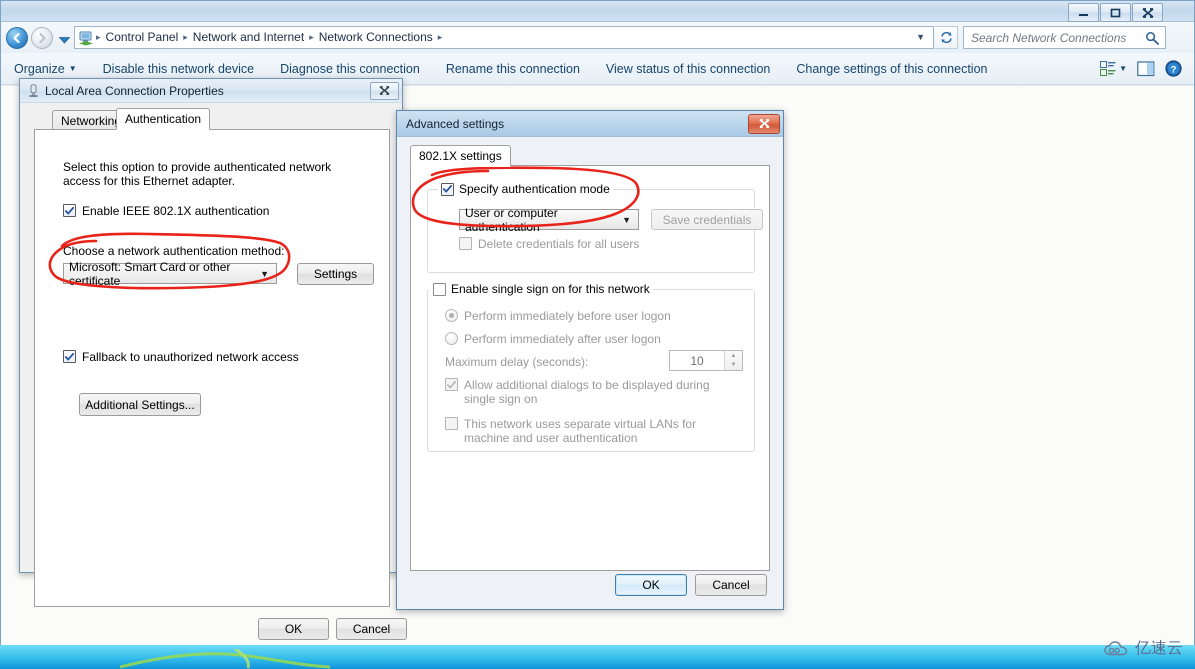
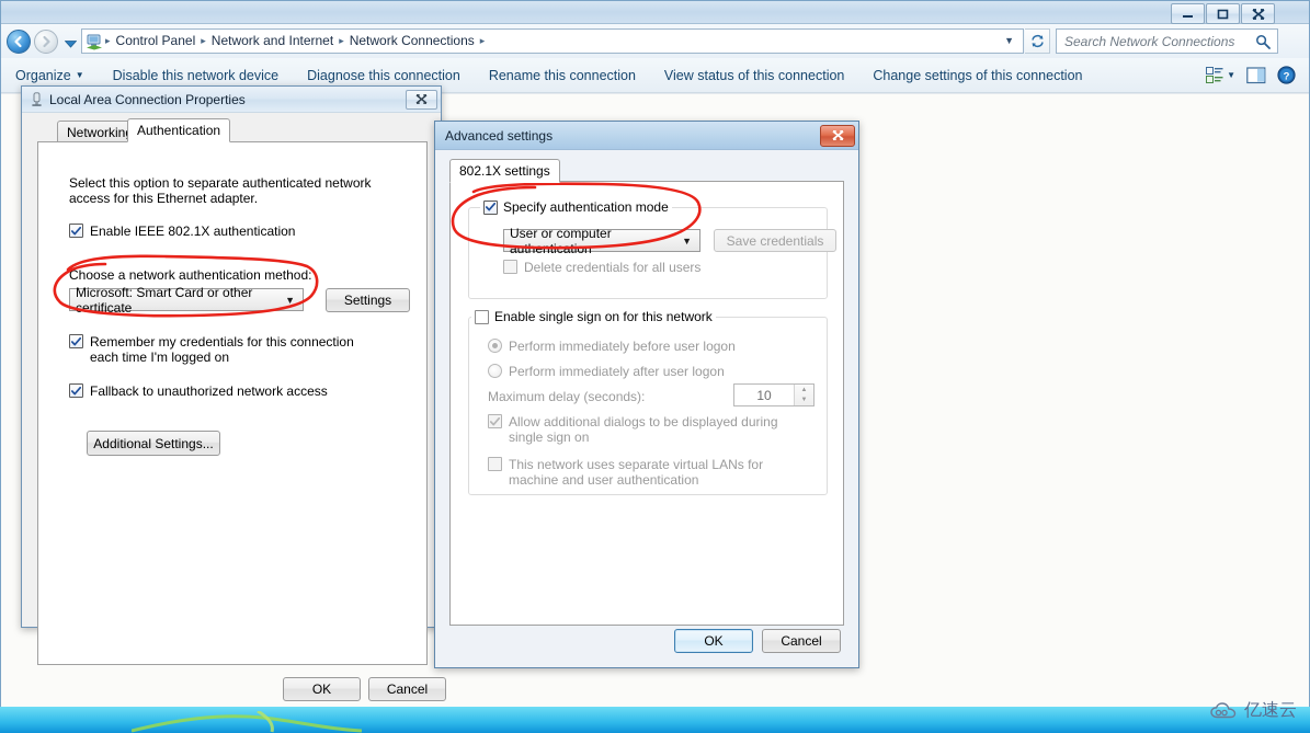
  ▸
  Control Panel
  ▸
  Network and Internet
  ▸
  Network Connections
  ▸
  ▼
  Search Network Connections
  Organize
  ▼
  Disable this network device
  Diagnose this connection
  Rename this connection
  View status of this connection
  Change settings of this connection
  ▼
  ?
  Local Area Connection Properties
  Networkin
  Authentication
- Select this option to provide authenticated network access for this Ethernet adapter.
+ Select this option to separate authenticated network access for this Ethernet adapter.
  Enable IEEE 802.1X authentication
  Choose a network authentication method:
  Microsoft: Smart Card or other certificate
  ▼
  Settings
+ Remember my credentials for this connection each time I'm logged on
  Fallback to unauthorized network access
  Additional Settings...
  OK
  Cancel
  Advanced settings
  802.1X settings
  Specify authentication mode
  ▼
  Save credentials
  Delete credentials for all users
  Enable single sign on for this network
  Perform immediately before user logon
  Perform immediately after user logon
  Maximum delay (seconds):
  10
  Allow additional dialogs to be displayed during single sign on
  This network uses separate virtual LANs for machine and user authentication
  OK
  Cancel
  亿速云
